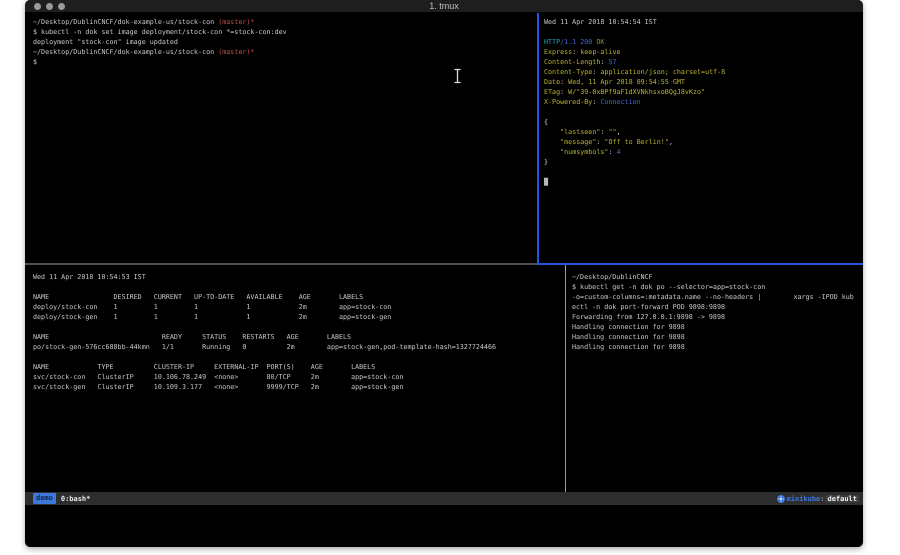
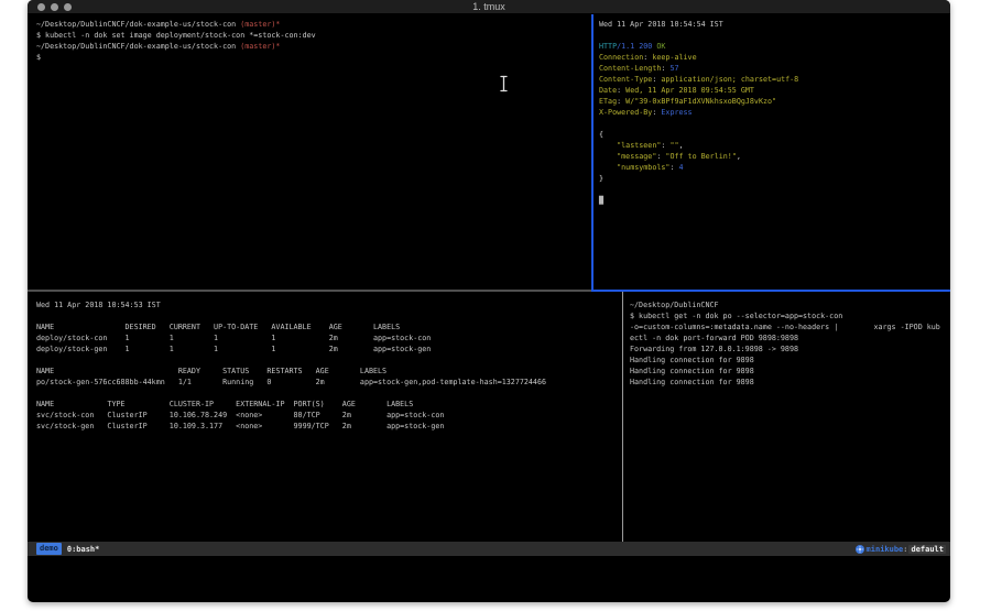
  1. tmux
  ~/Desktop/DublinCNCF/dok-example-us/stock-con (master)*
  $ kubectl -n dok set image deployment/stock-con *=stock-con:dev
- deployment "stock-con" image updated
  ~/Desktop/DublinCNCF/dok-example-us/stock-con (master)*
  $
  Wed 11 Apr 2018 10:54:54 IST
  HTTP/1.1 200 OK
- Express: keep-alive
+ Connection: keep-alive
  Content-Length: 57
  Content-Type: application/json; charset=utf-8
  Date: Wed, 11 Apr 2018 09:54:55 GMT
  ETag: W/"39-0xBPf9aF1dXVNkhsxoBQgJ8vKzo"
- X-Powered-By: Connection
+ X-Powered-By: Express
  {
  "lastseen": "",
  "message": "Off to Berlin!",
  "numsymbols": 4
  }
  █
  Wed 11 Apr 2018 10:54:53 IST
  NAME DESIRED CURRENT UP-TO-DATE AVAILABLE AGE LABELS
  deploy/stock-con 1 1 1 1 2m app=stock-con
  deploy/stock-gen 1 1 1 1 2m app=stock-gen
  NAME READY STATUS RESTARTS AGE LABELS
  po/stock-gen-576cc688bb-44kmn 1/1 Running 0 2m app=stock-gen,pod-template-hash=1327724466
  NAME TYPE CLUSTER-IP EXTERNAL-IP PORT(S) AGE LABELS
  svc/stock-con ClusterIP 10.106.78.249 <none> 80/TCP 2m app=stock-con
  svc/stock-gen ClusterIP 10.109.3.177 <none> 9999/TCP 2m app=stock-gen
  ~/Desktop/DublinCNCF
  $ kubectl get -n dok po --selector=app=stock-con
  -o=custom-columns=:metadata.name --no-headers | xargs -IPOD kub
  ectl -n dok port-forward POD 9898:9898
  Forwarding from 127.0.0.1:9898 -> 9898
  Handling connection for 9898
  Handling connection for 9898
  Handling connection for 9898
  demo
  0:bash*
  minikube
  :
  default
